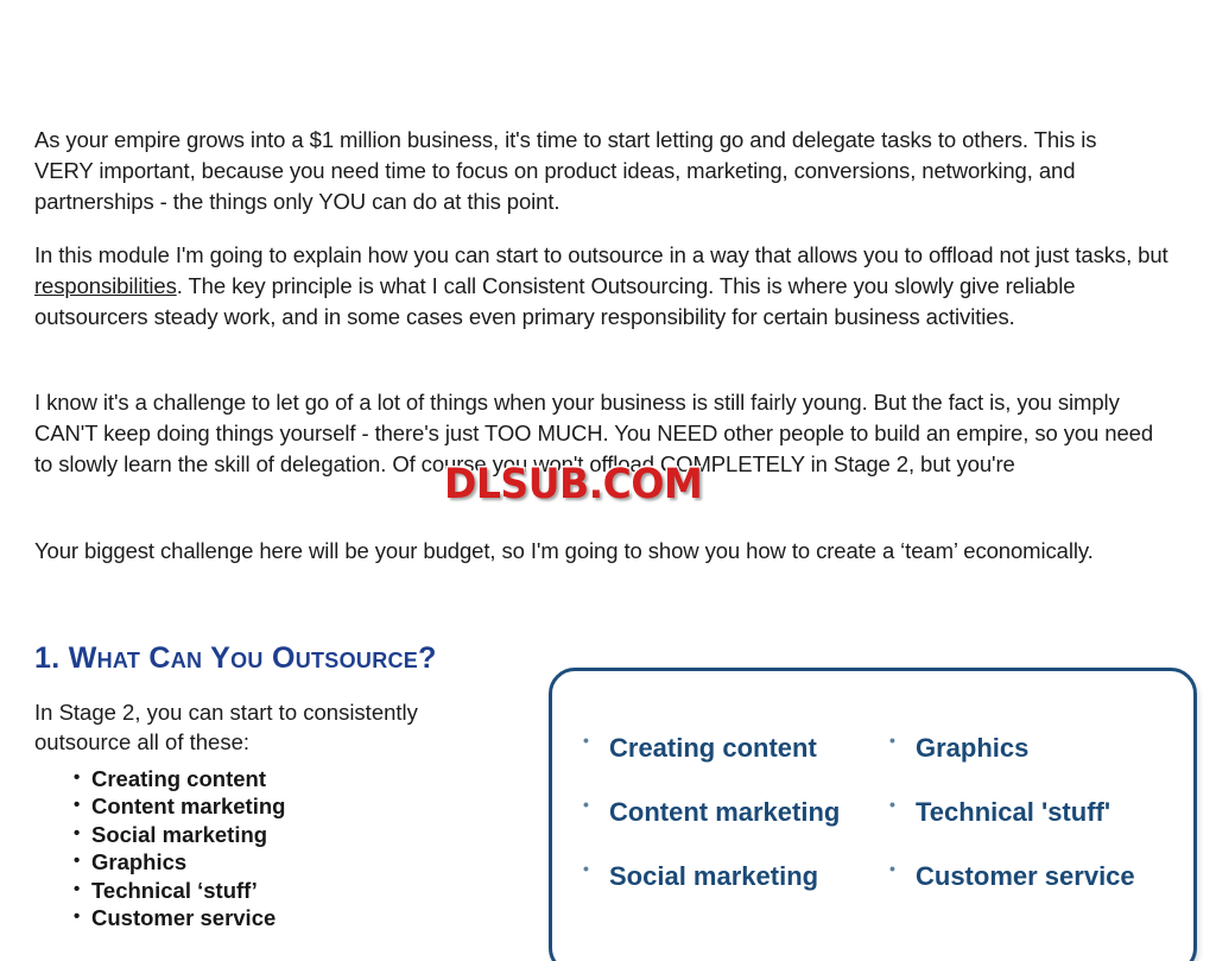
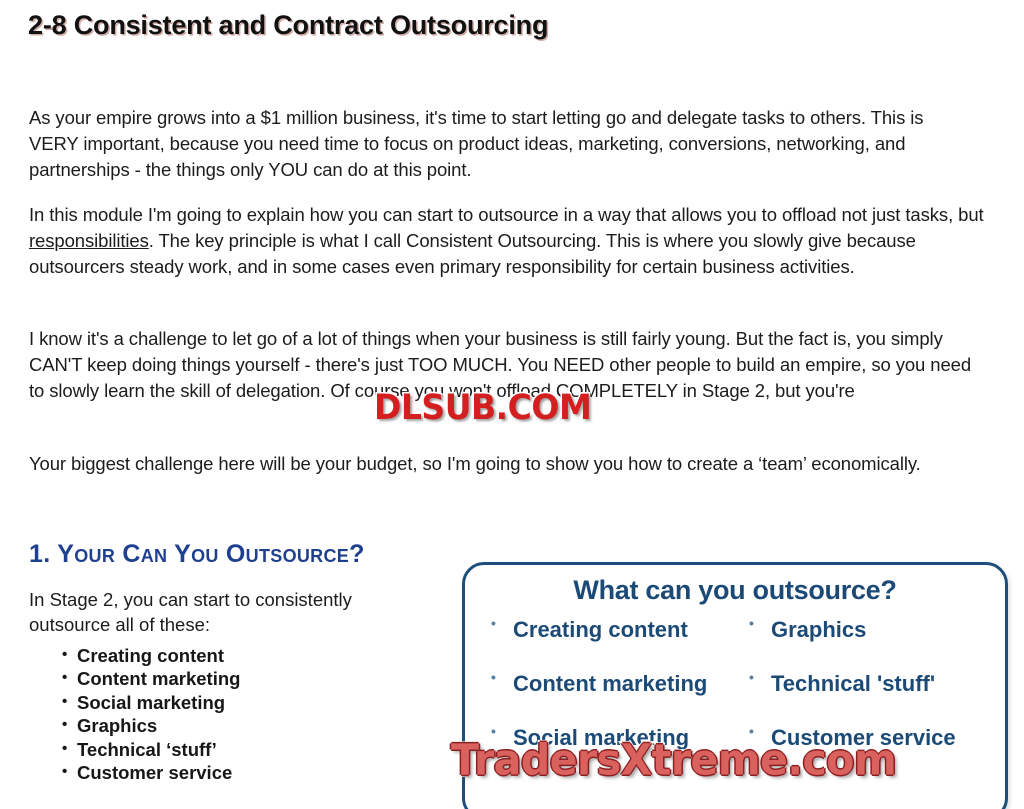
+ 2-8 Consistent and Contract Outsourcing
  As your empire grows into a $1 million business, it's time to start letting go and delegate tasks to others. This is VERY important, because you need time to focus on product ideas, marketing, conversions, networking, and partnerships - the things only YOU can do at this point.
- In this module I'm going to explain how you can start to outsource in a way that allows you to offload not just tasks, but responsibilities. The key principle is what I call Consistent Outsourcing. This is where you slowly give reliable outsourcers steady work, and in some cases even primary responsibility for certain business activities.
+ In this module I'm going to explain how you can start to outsource in a way that allows you to offload not just tasks, but responsibilities. The key principle is what I call Consistent Outsourcing. This is where you slowly give because outsourcers steady work, and in some cases even primary responsibility for certain business activities.
  I know it's a challenge to let go of a lot of things when your business is still fairly young. But the fact is, you simply CAN'T keep doing things yourself - there's just TOO MUCH. You NEED other people to build an empire, so you need to slowly learn the skill of delegation. Of course you won't offload COMPLETELY in Stage 2, but you're
  Your biggest challenge here will be your budget, so I'm going to show you how to create a ‘team’ economically.
- 1. What Can You Outsource?
+ 1. Your Can You Outsource?
  In Stage 2, you can start to consistently outsource all of these:
  Creating content
  Content marketing
  Social marketing
  Graphics
  Technical ‘stuff’
  Customer service
+ What can you outsource?
  Creating content
  Content marketing
  Social marketing
  Graphics
  Technical 'stuff'
  Customer service
  DLSUB.COM
+ TradersXtreme.com
